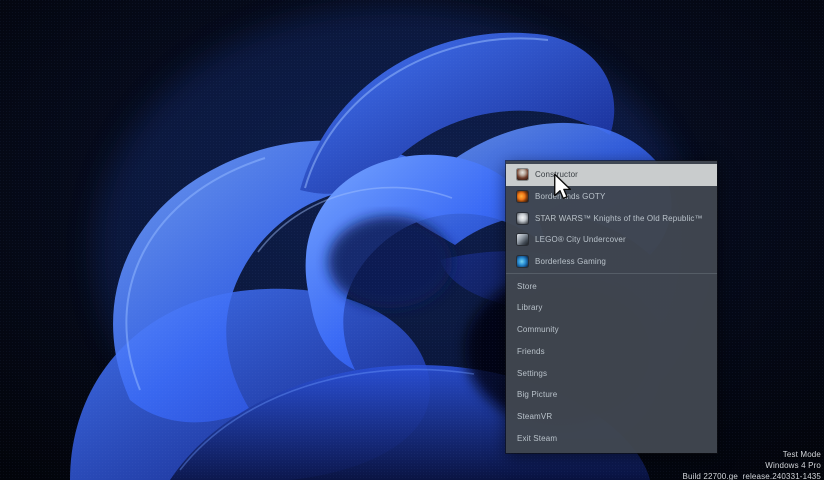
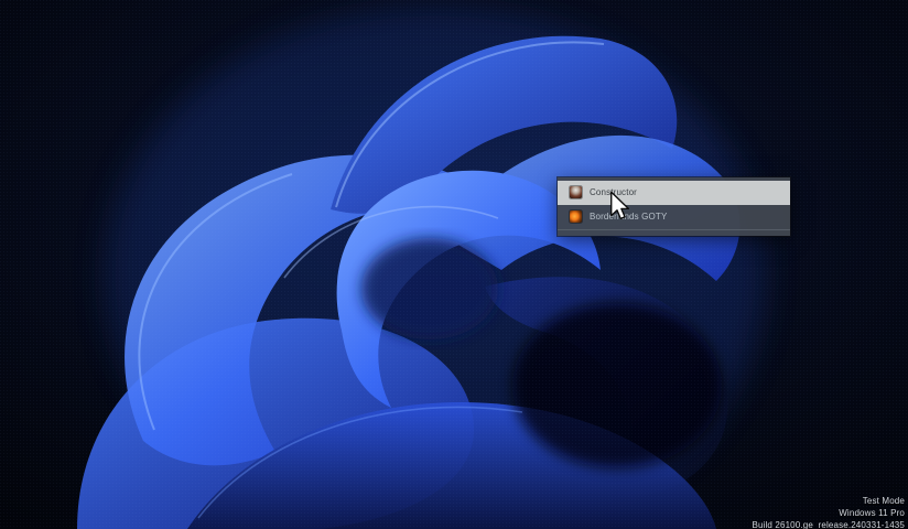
  Consructor
  Borderlnds GOTY
- STAR WARS™ Knights of the Old Republic™
- LEGO® City Undercover
- Borderless Gaming
- Store
- Library
- Community
- Friends
- Settings
- Big Picture
- SteamVR
- Exit Steam
  Test Mode
- Windows 4 Pro
+ Windows 11 Pro
- Build 22700.ge_release.240331-1435
+ Build 26100.ge_release.240331-1435
